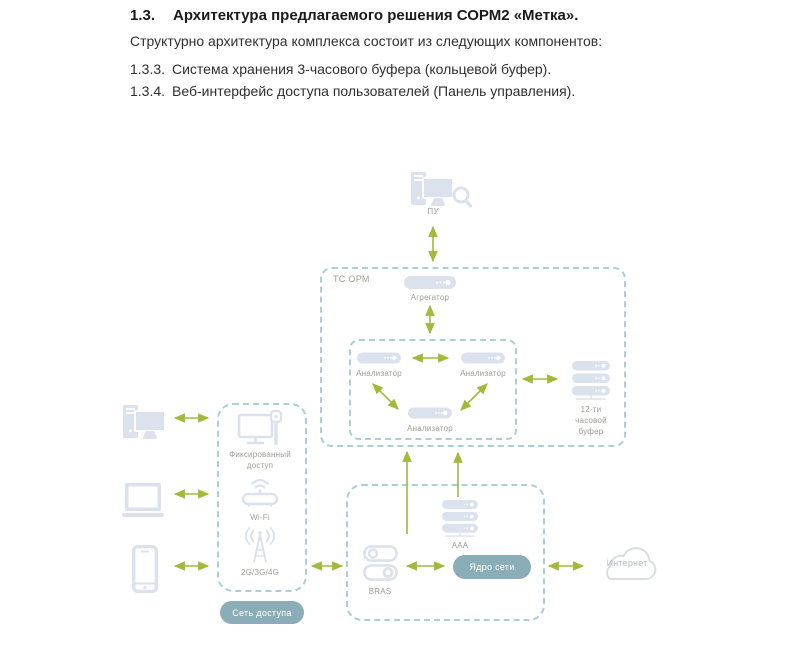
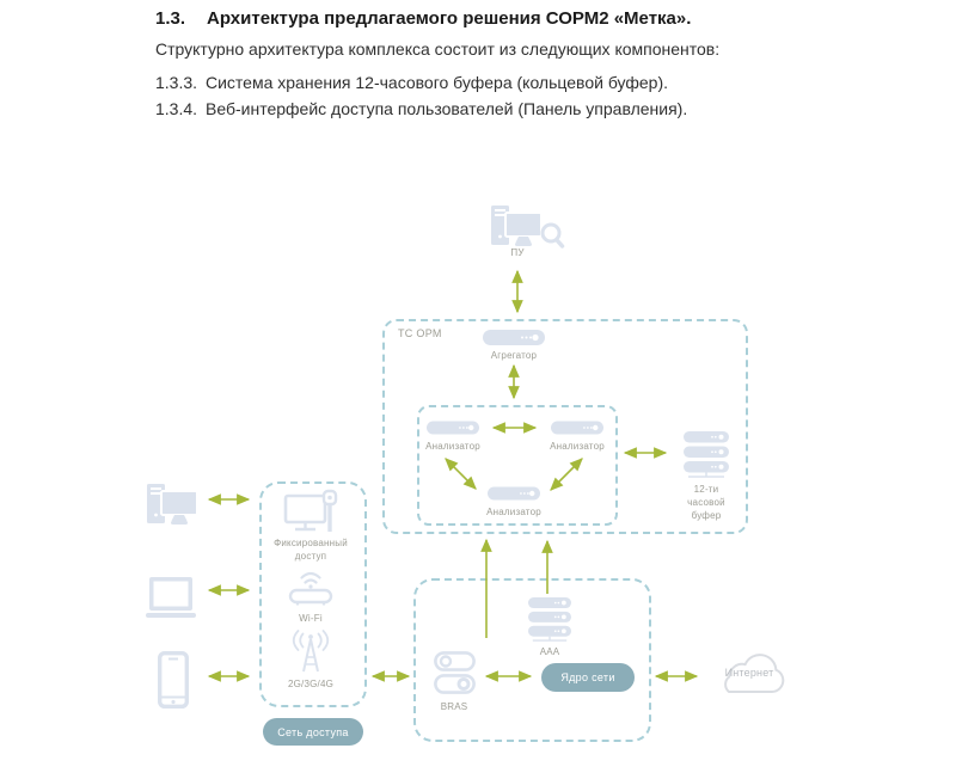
  1.3. Архитектура предлагаемого решения СОРМ2 «Метка».
  Структурно архитектура комплекса состоит из следующих компонентов:
- 1.3.3. Система хранения 3-часового буфера (кольцевой буфер).
+ 1.3.3. Система хранения 12-часового буфера (кольцевой буфер).
  1.3.4. Веб-интерфейс доступа пользователей (Панель управления).
  ПУ
  ТС ОРМ
  Агрегатор
  Анализатор
  Анализатор
  Анализатор
  12-ти
  часовой
  буфер
  Фиксированный
  доступ
  Wi-Fi
  2G/3G/4G
  Сеть доступа
  BRAS
  AAA
  Ядро сети
  Интернет
